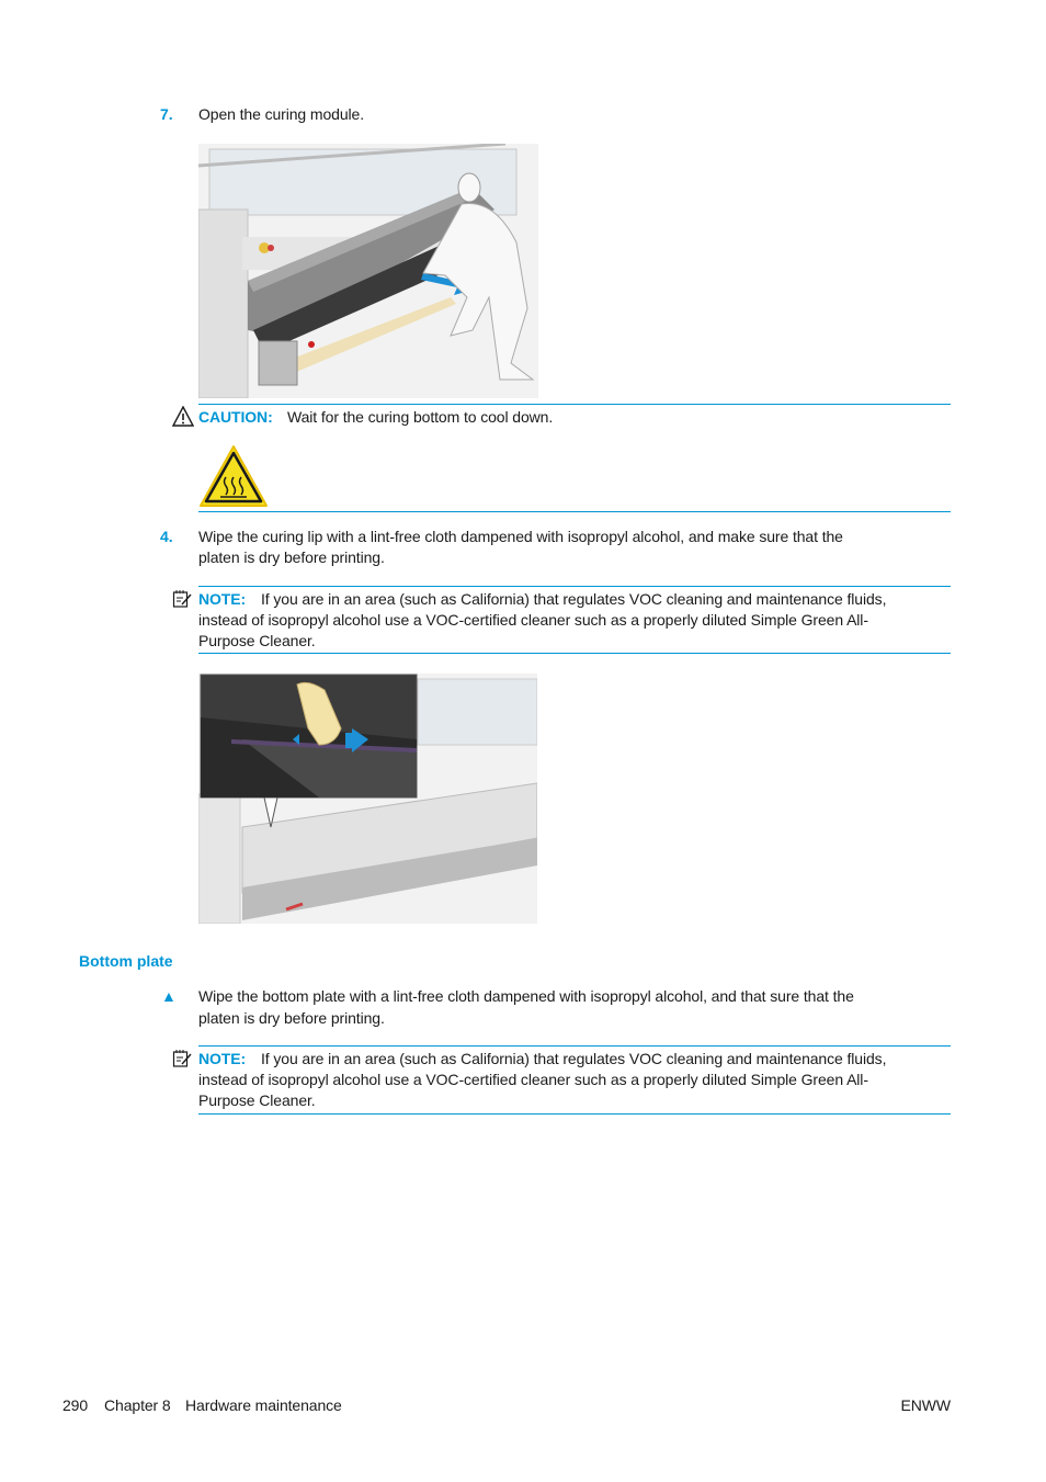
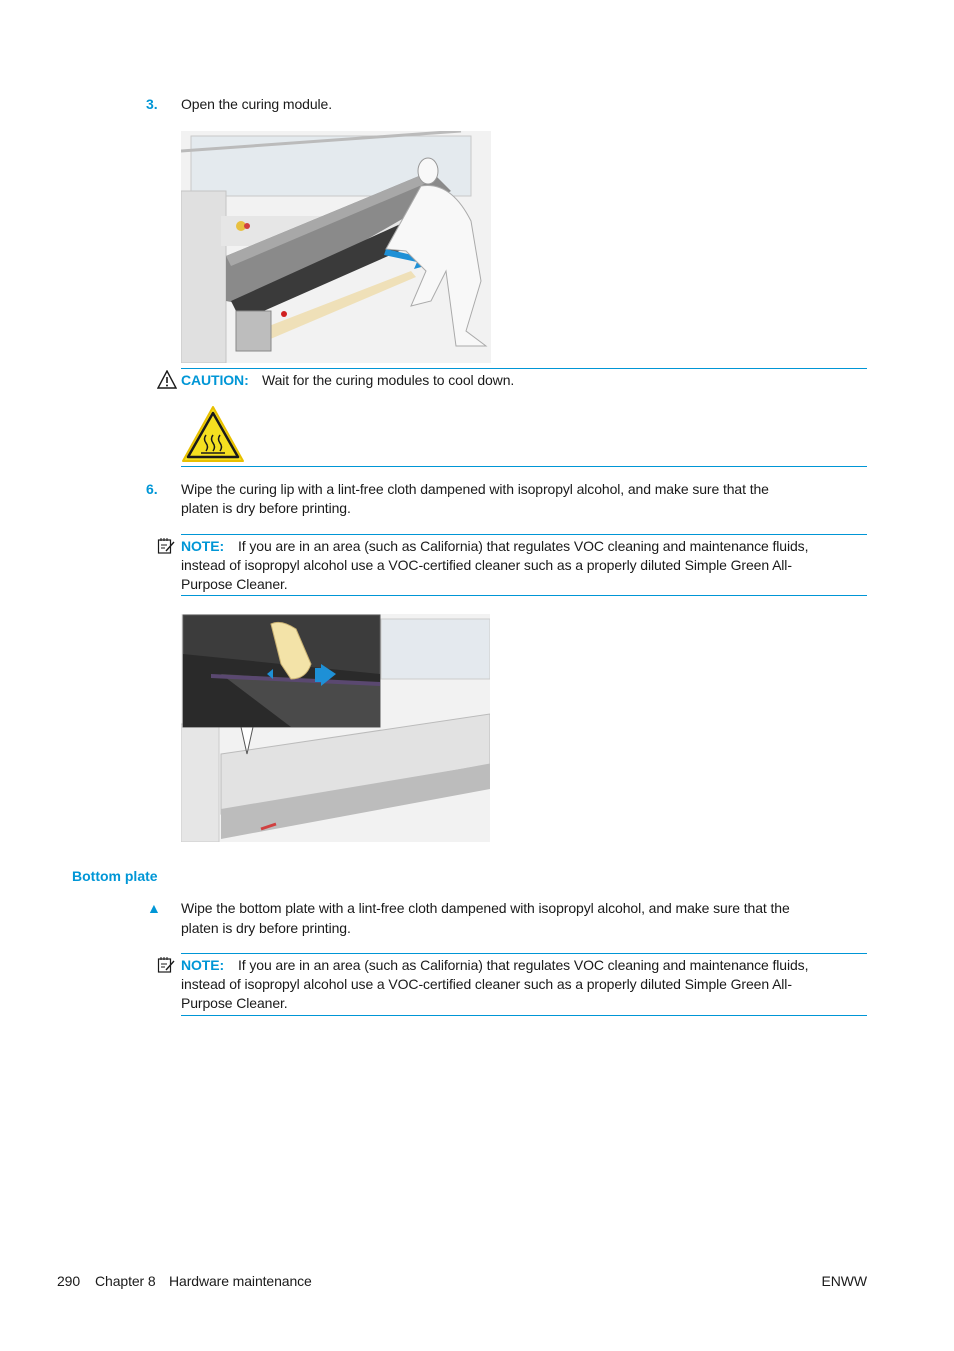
- 7.
+ 3.
  Open the curing module.
  CAUTION:
- Wait for the curing bottom to cool down.
+ Wait for the curing modules to cool down.
- 4.
+ 6.
  Wipe the curing lip with a lint-free cloth dampened with isopropyl alcohol, and make sure that the
  platen is dry before printing.
  NOTE:
  If you are in an area (such as California) that regulates VOC cleaning and maintenance fluids,
  instead of isopropyl alcohol use a VOC-certified cleaner such as a properly diluted Simple Green All-
  Purpose Cleaner.
  Bottom plate
  ▲
- Wipe the bottom plate with a lint-free cloth dampened with isopropyl alcohol, and that sure that the
+ Wipe the bottom plate with a lint-free cloth dampened with isopropyl alcohol, and make sure that the
  platen is dry before printing.
  NOTE:
  If you are in an area (such as California) that regulates VOC cleaning and maintenance fluids,
  instead of isopropyl alcohol use a VOC-certified cleaner such as a properly diluted Simple Green All-
  Purpose Cleaner.
  290
  Chapter 8
  Hardware maintenance
  ENWW
